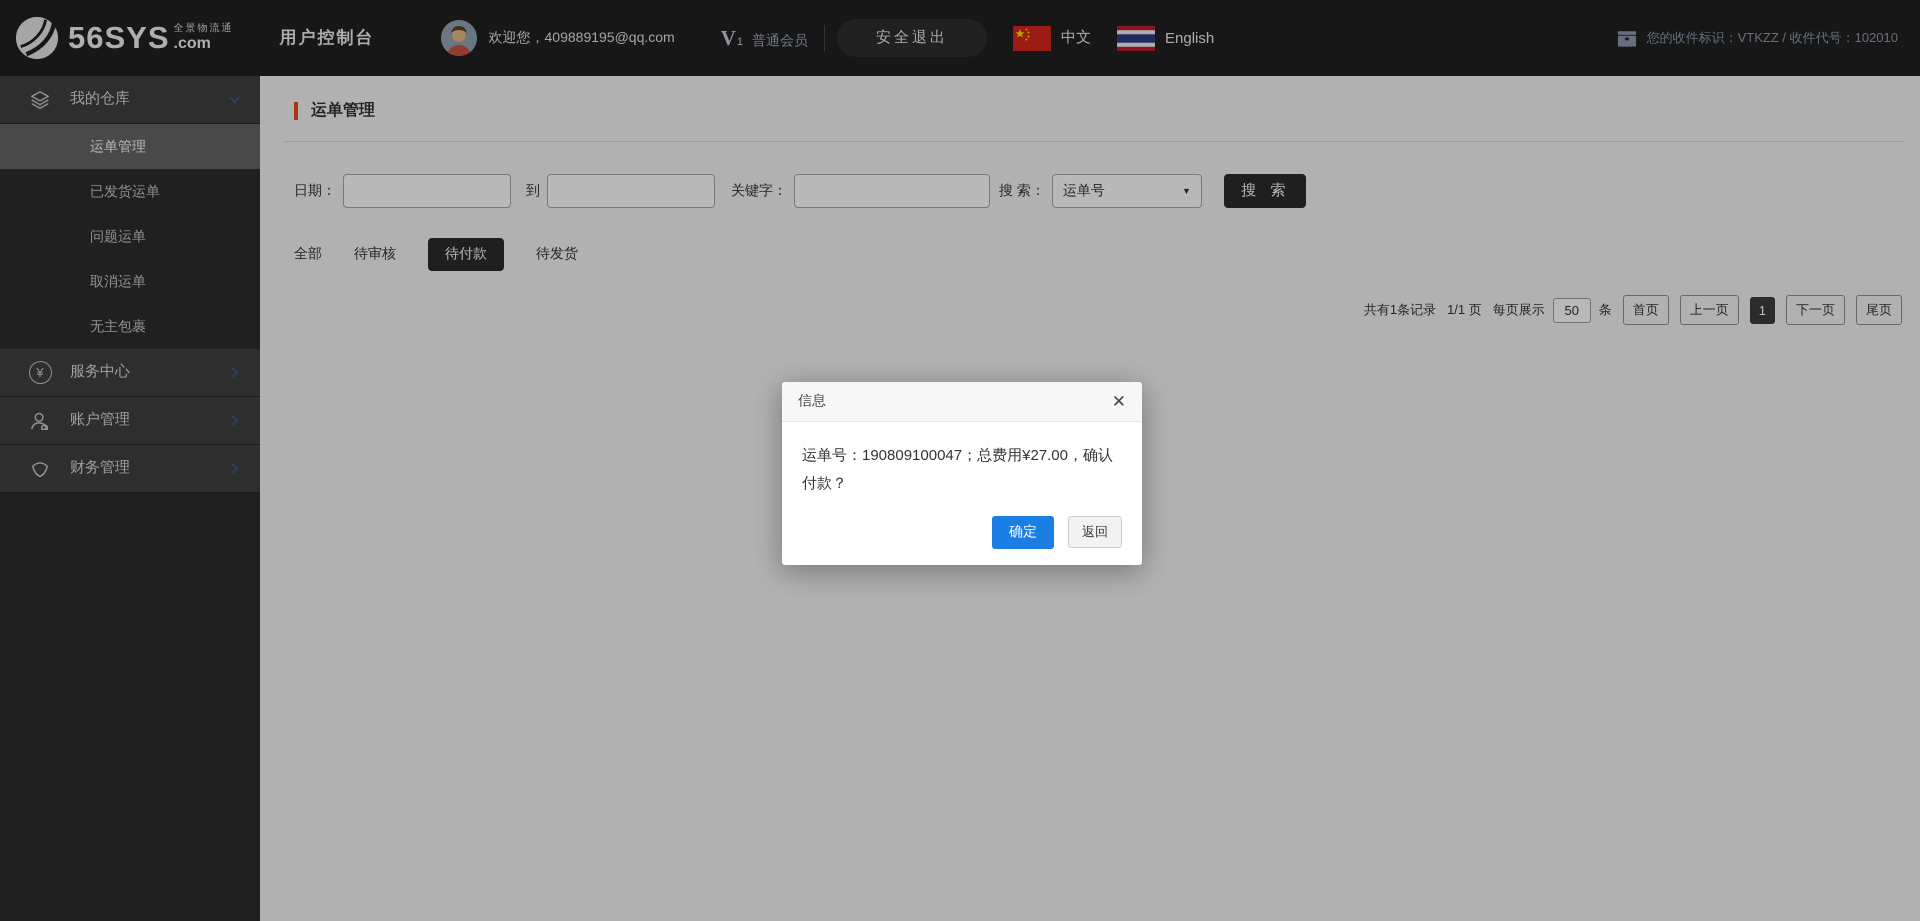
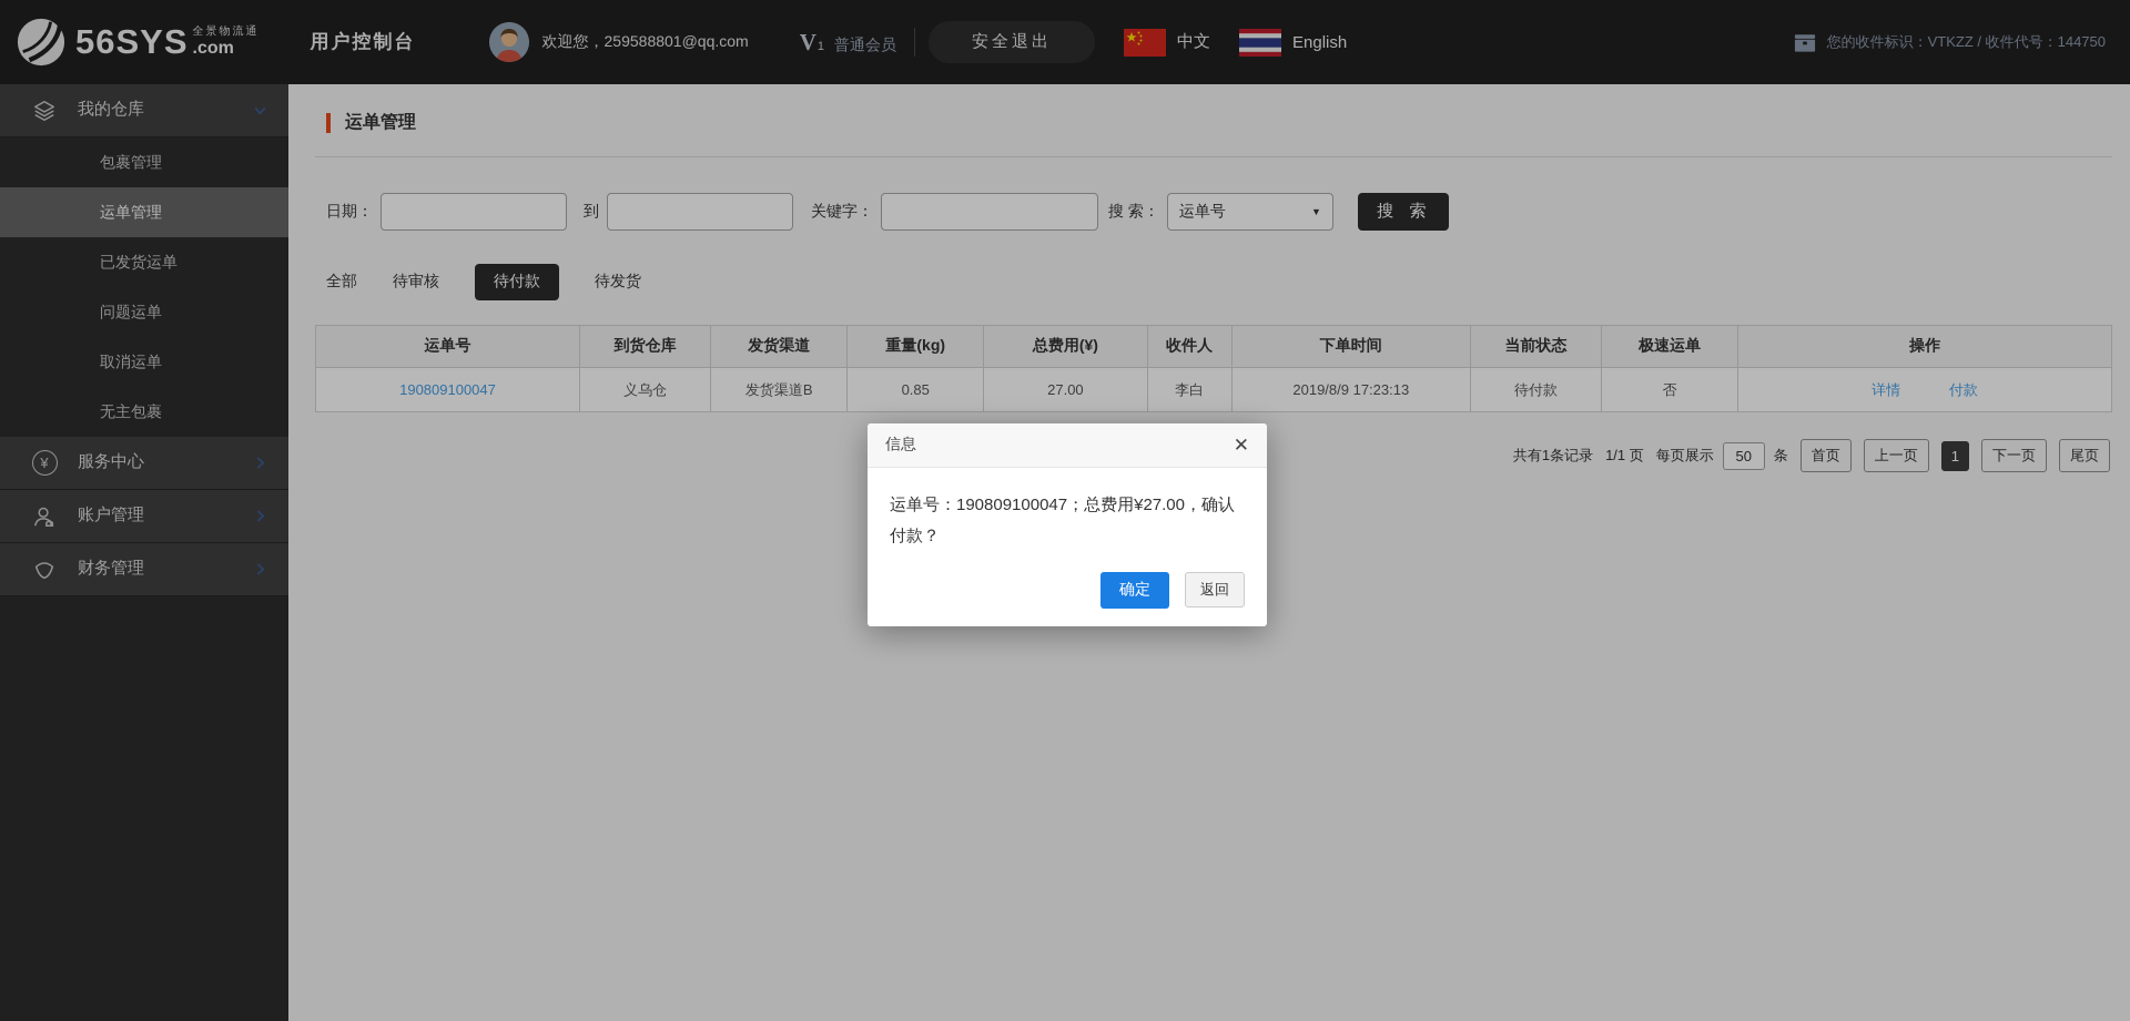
  56SYS
  全景物流通
  .com
  用户控制台
- 欢迎您，409889195@qq.com
+ 欢迎您，259588801@qq.com
  V
  1
  普通会员
  安全退出
  中文
  English
- 您的收件标识：VTKZZ / 收件代号：102010
+ 您的收件标识：VTKZZ / 收件代号：144750
  我的仓库
+ 包裹管理
  运单管理
  已发货运单
  问题运单
  取消运单
  无主包裹
  ¥
  服务中心
  账户管理
  财务管理
  运单管理
  日期：
  到
  关键字：
  搜 索：
  运单号
  ▼
  搜 索
  全部
  待审核
  待付款
  待发货
+ 运单号	到货仓库	发货渠道	重量(kg)	总费用(¥)	收件人	下单时间	当前状态	极速运单	操作
+ 190809100047	义乌仓	发货渠道B	0.85	27.00	李白	2019/8/9 17:23:13	待付款	否	详情 付款
  共有1条记录
  1/1 页
  每页展示
  50
  条
  首页
  上一页
  1
  下一页
  尾页
  信息
  ✕
  运单号：190809100047；总费用¥27.00，确认付款？
  确定
  返回
